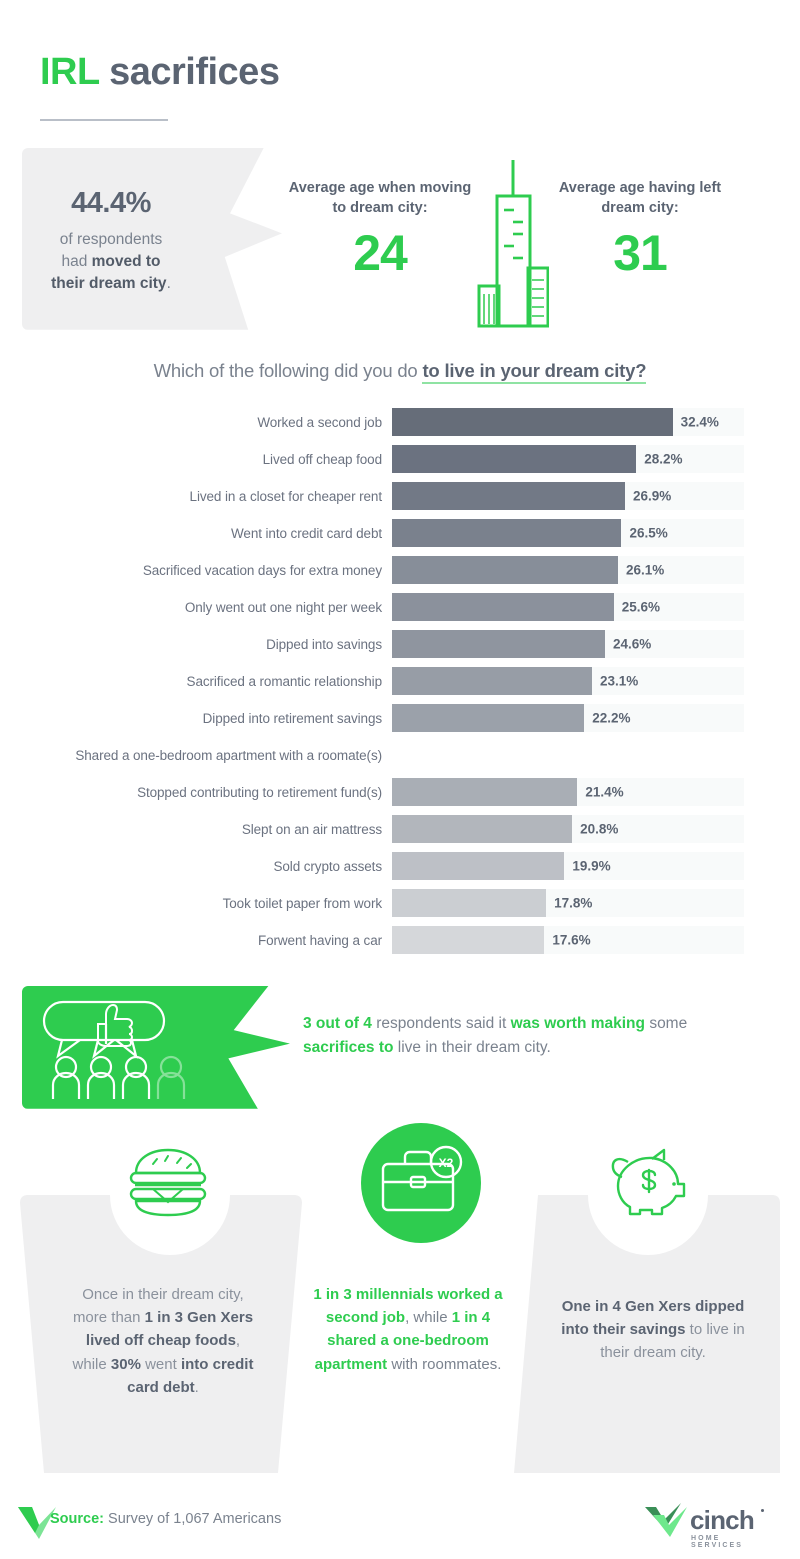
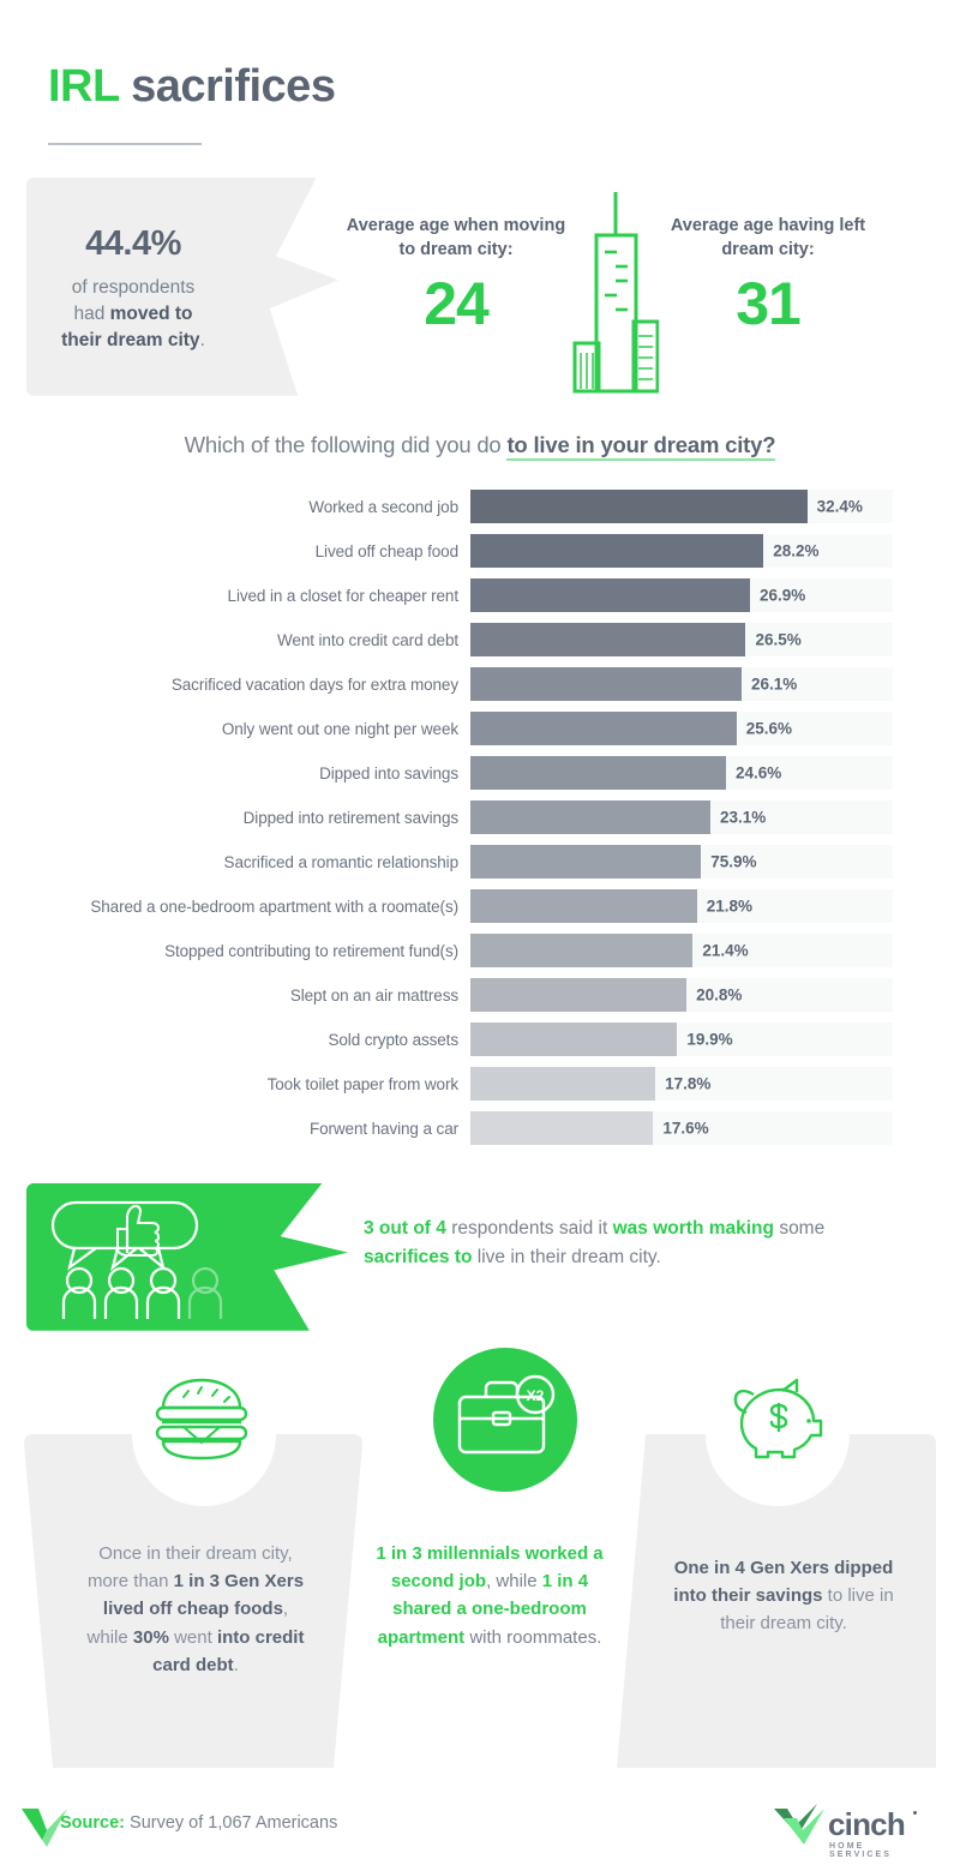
  IRL sacrifices
  44.4%
  of respondents
  had moved to
  their dream city.
  Average age when moving to dream city:
  24
  Average age having left dream city:
  31
  Which of the following did you do to live in your dream city?
  Worked a second job
  32.4%
  Lived off cheap food
  28.2%
  Lived in a closet for cheaper rent
  26.9%
  Went into credit card debt
  26.5%
  Sacrificed vacation days for extra money
  26.1%
  Only went out one night per week
  25.6%
  Dipped into savings
  24.6%
- Sacrificed a romantic relationship
+ Dipped into retirement savings
  23.1%
- Dipped into retirement savings
+ Sacrificed a romantic relationship
- 22.2%
+ 75.9%
  Shared a one-bedroom apartment with a roomate(s)
+ 21.8%
  Stopped contributing to retirement fund(s)
  21.4%
  Slept on an air mattress
  20.8%
  Sold crypto assets
  19.9%
  Took toilet paper from work
  17.8%
  Forwent having a car
  17.6%
  3 out of 4 respondents said it was worth making some sacrifices to live in their dream city.
  Once in their dream city, more than 1 in 3 Gen Xers lived off cheap foods, while 30% went into credit card debt.
  X2
  1 in 3 millennials worked a second job, while 1 in 4 shared a one-bedroom apartment with roommates.
  One in 4 Gen Xers dipped into their savings to live in their dream city.
  Source: Survey of 1,067 Americans
  cinch
